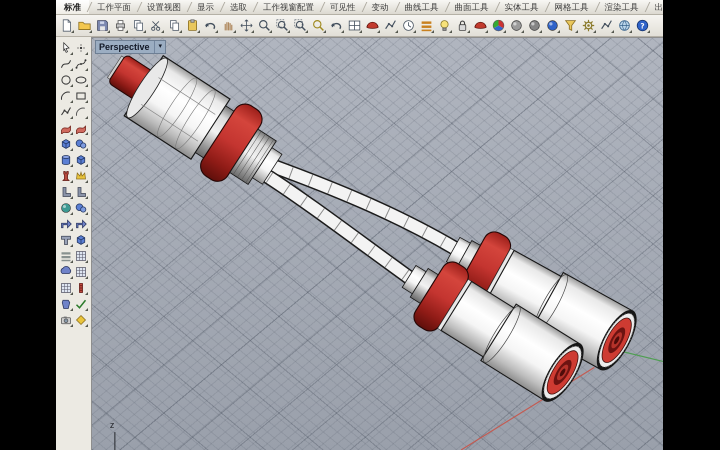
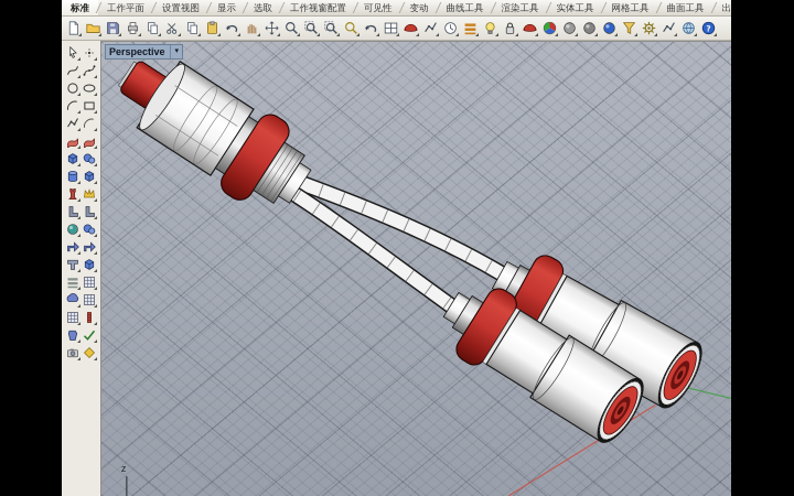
  标准
  工作平面
  设置视图
  显示
  选取
  工作视窗配置
  可见性
  变动
  曲线工具
- 曲面工具
+ 渲染工具
  实体工具
  网格工具
- 渲染工具
+ 曲面工具
  Perspective
  z
